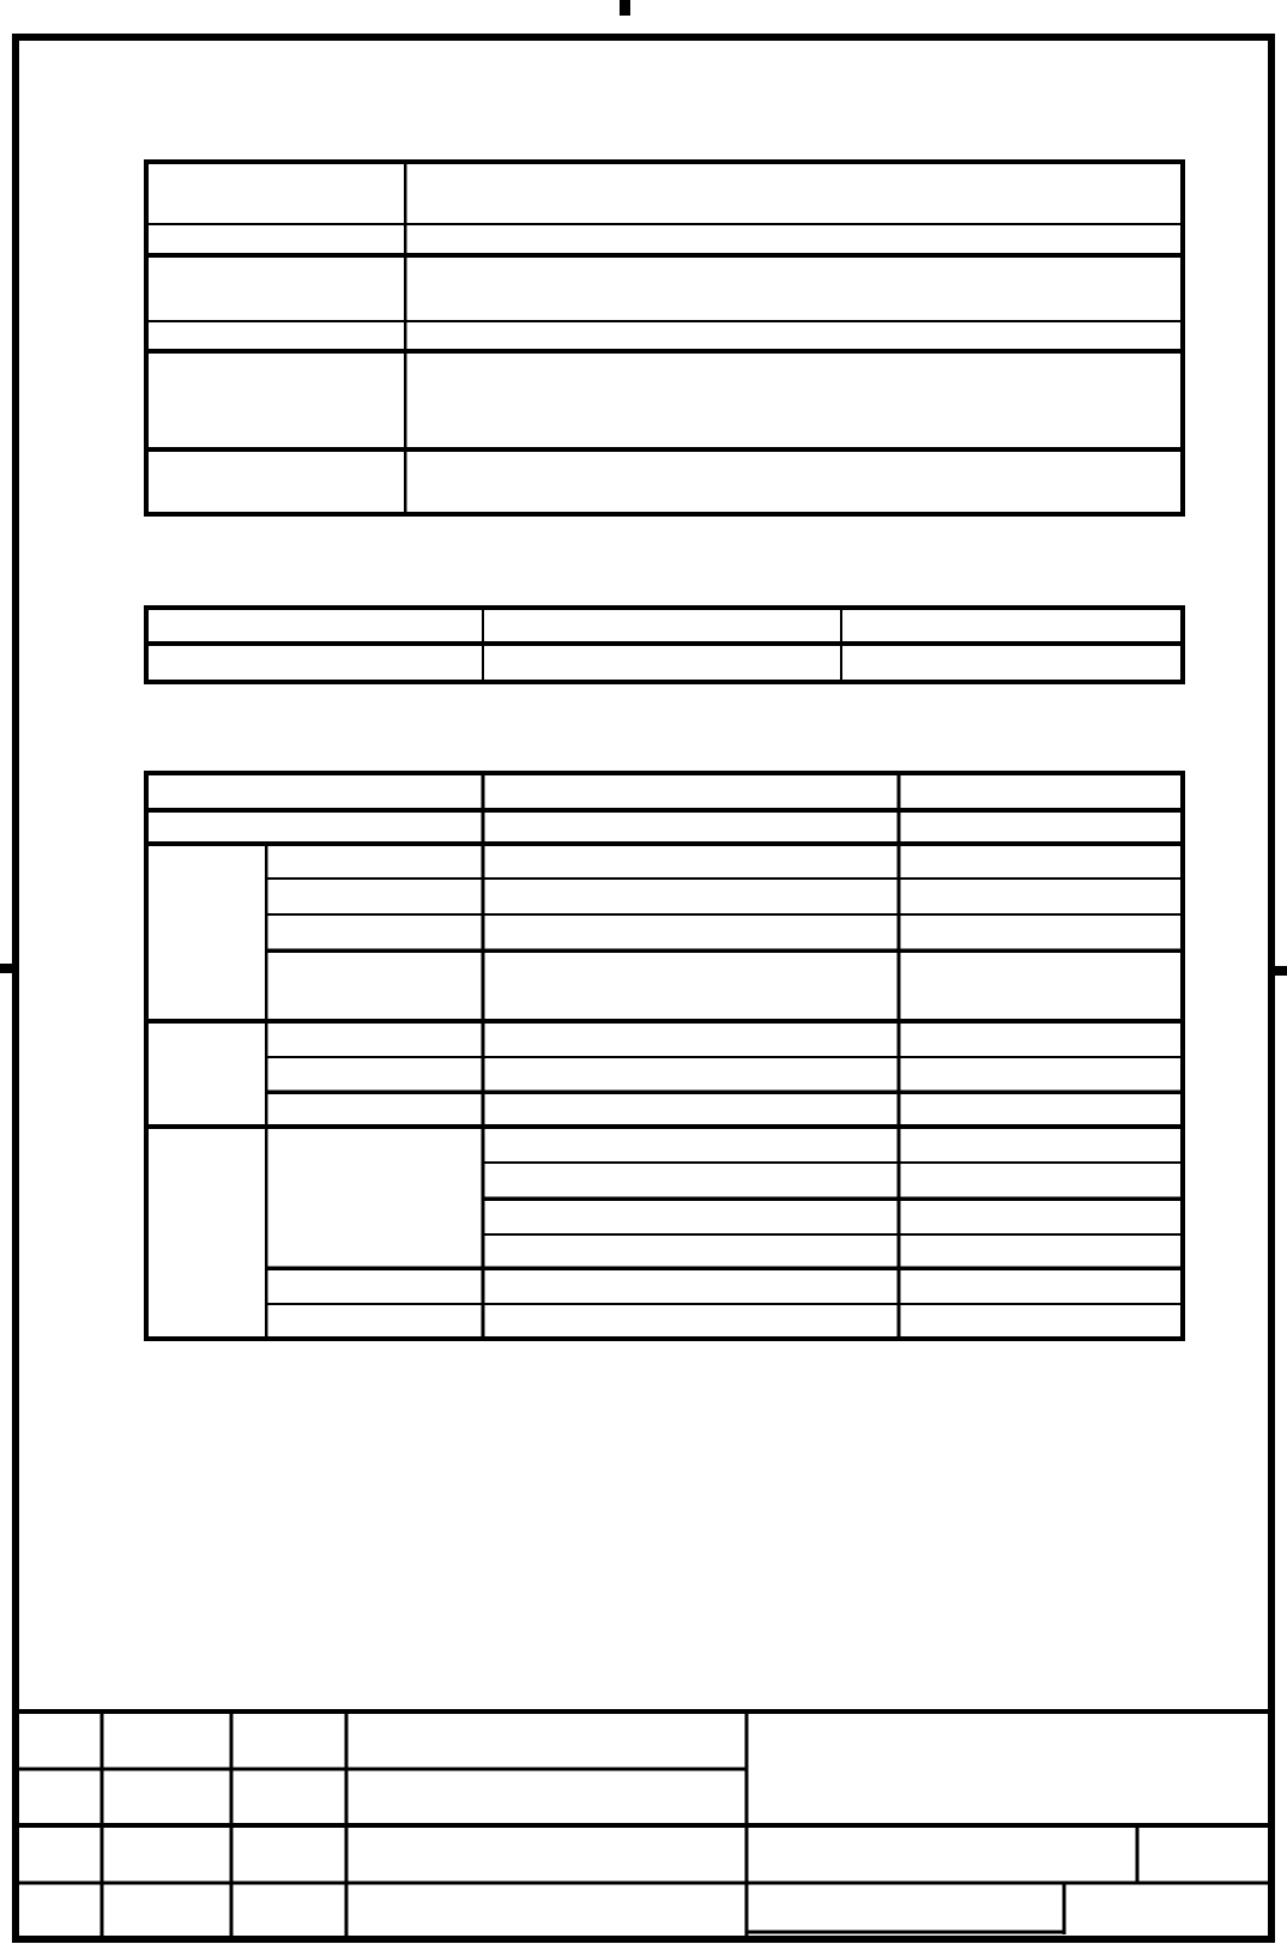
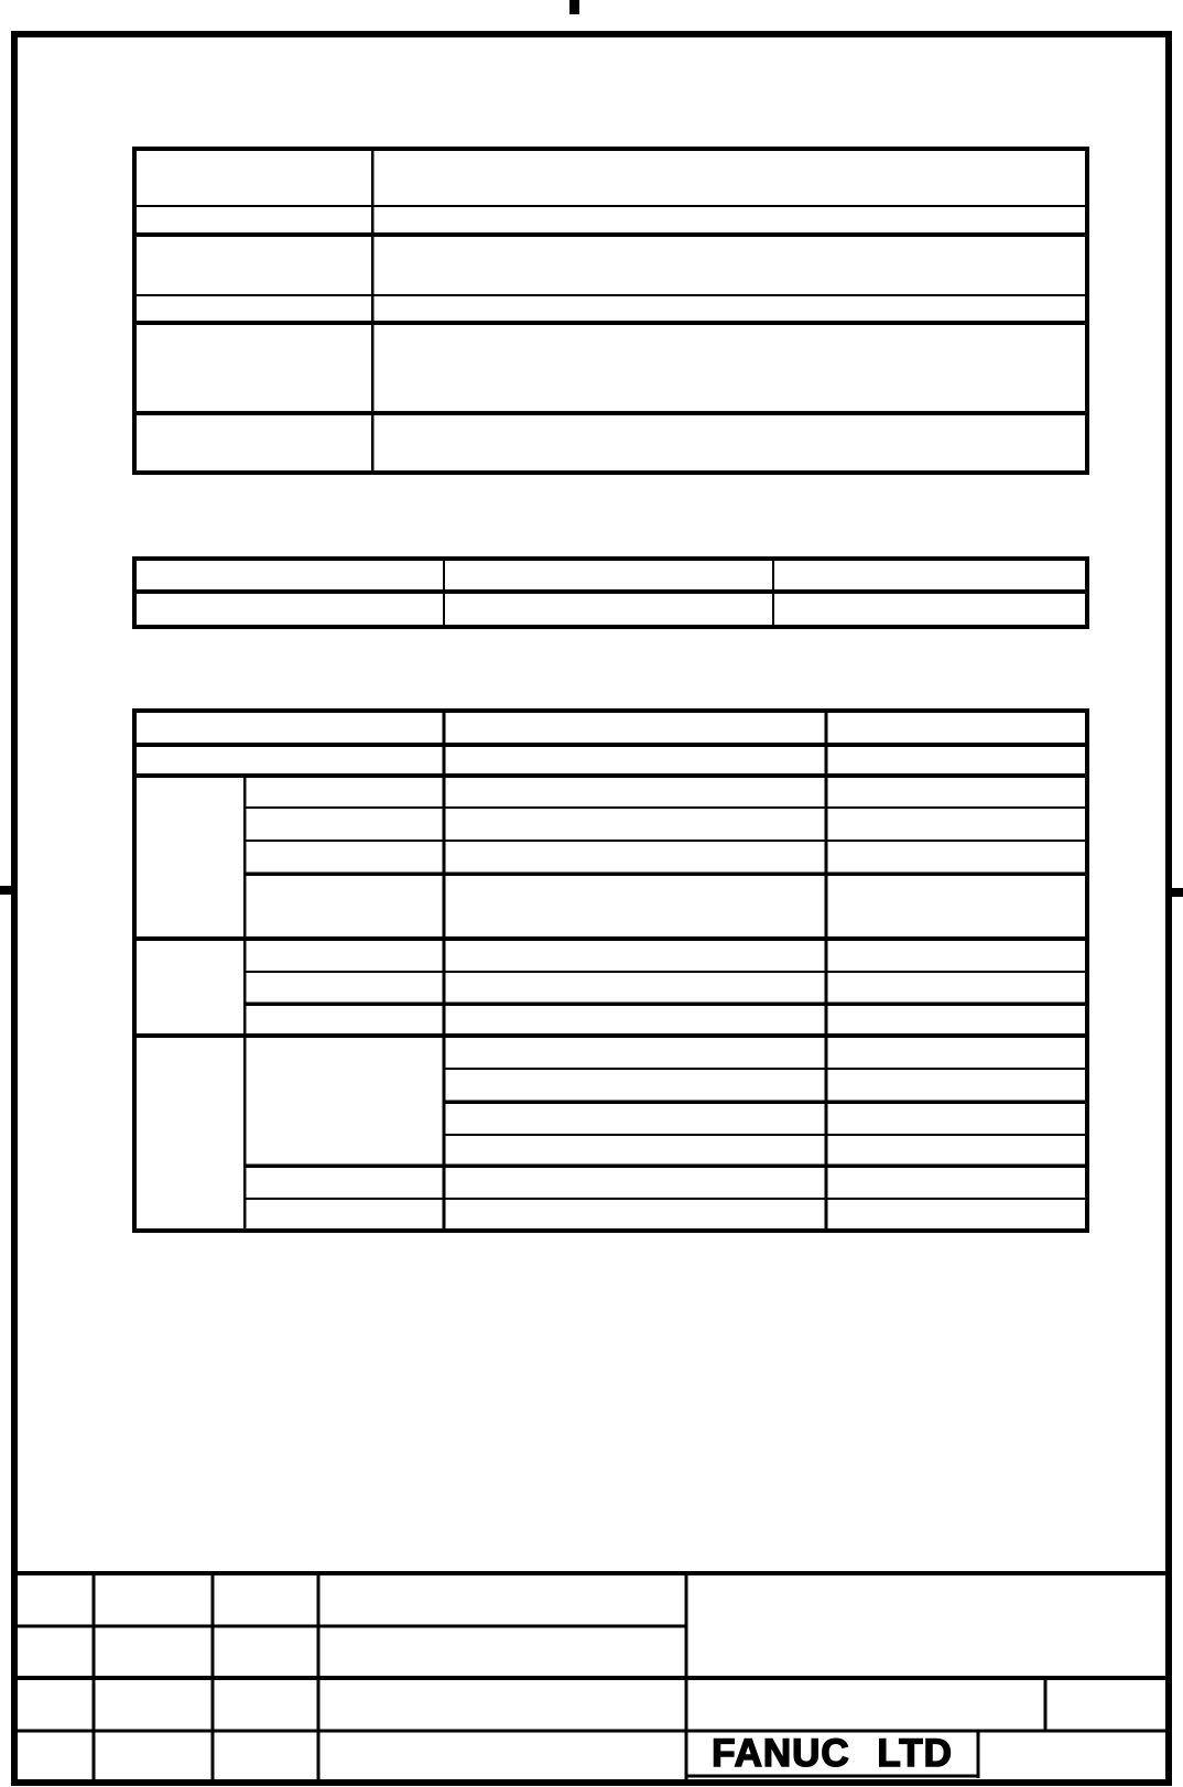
+ FANUC LTD
